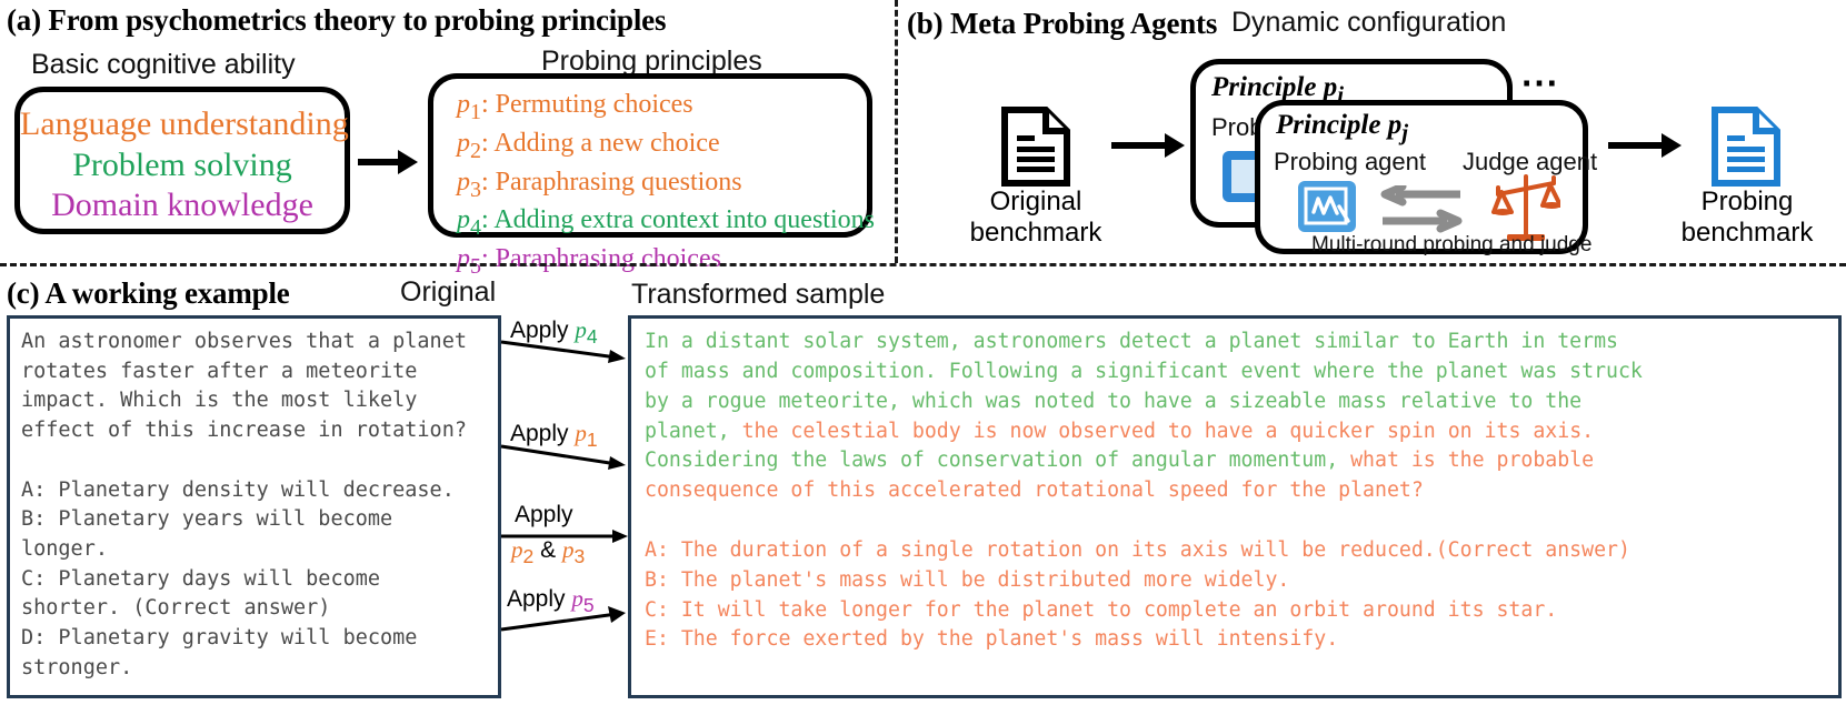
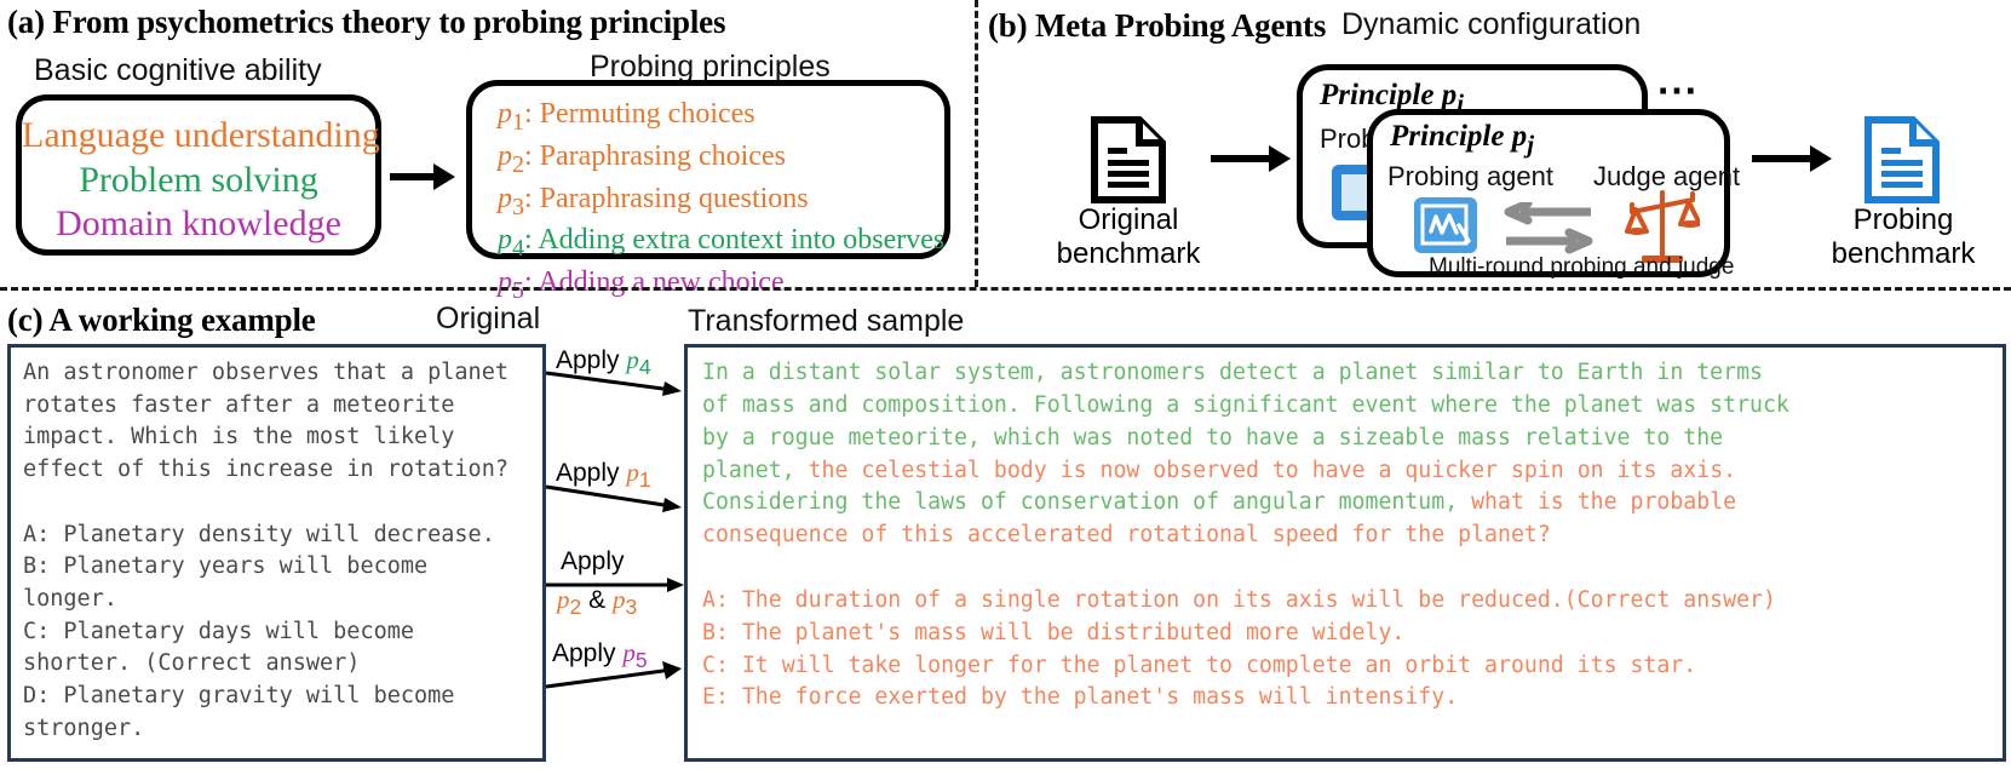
  (a) From psychometrics theory to probing principles
  Basic cognitive ability
  Probing principles
  Language understanding
  Problem solving
  Domain knowledge
  p1: Permuting choices
- p2: Adding a new choice
+ p2: Paraphrasing choices
  p3: Paraphrasing questions
- p4: Adding extra context into questions
+ p4: Adding extra context into observes
- p5: Paraphrasing choices
+ p5: Adding a new choice
  (b) Meta Probing Agents
  Dynamic configuration
  Original
  benchmark
  Principle pi
  ⋯
  Principle pj
  Probing agent
  Judge agent
  Multi-round probing and judge
  Probing
  benchmark
  (c) A working example
  Original
  Transformed sample
  An astronomer observes that a planet
  rotates faster after a meteorite
  impact. Which is the most likely
  effect of this increase in rotation?
  A: Planetary density will decrease.
  B: Planetary years will become
  longer.
  C: Planetary days will become
  shorter. (Correct answer)
  D: Planetary gravity will become
  stronger.
  In a distant solar system, astronomers detect a planet similar to Earth in terms
  of mass and composition. Following a significant event where the planet was struck
  by a rogue meteorite, which was noted to have a sizeable mass relative to the
  planet, the celestial body is now observed to have a quicker spin on its axis.
  Considering the laws of conservation of angular momentum, what is the probable
  consequence of this accelerated rotational speed for the planet?
  A: The duration of a single rotation on its axis will be reduced.(Correct answer)
  B: The planet's mass will be distributed more widely.
  C: It will take longer for the planet to complete an orbit around its star.
  E: The force exerted by the planet's mass will intensify.
  Apply p4
  Apply p1
  Apply
  p2 & p3
  Apply p5
